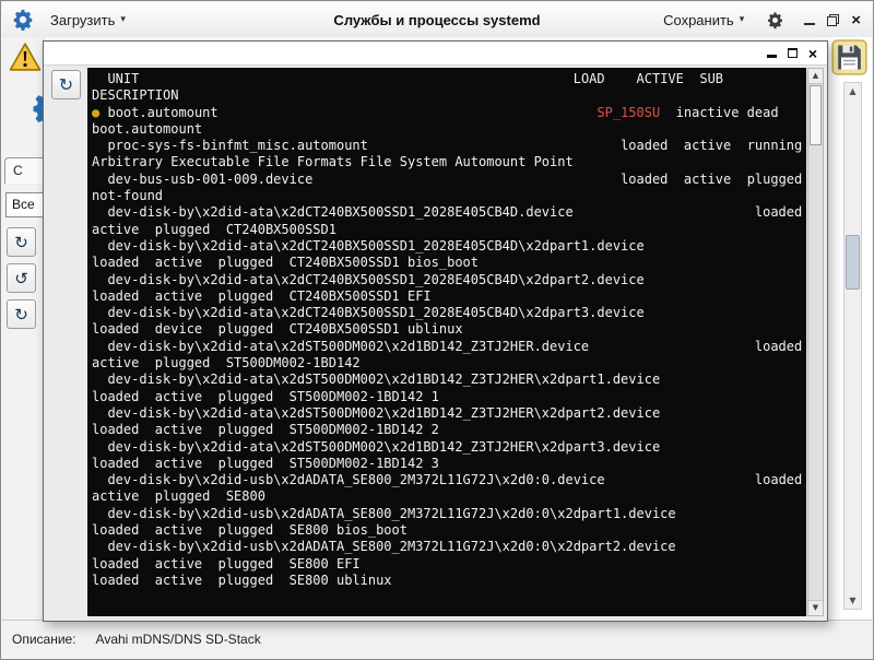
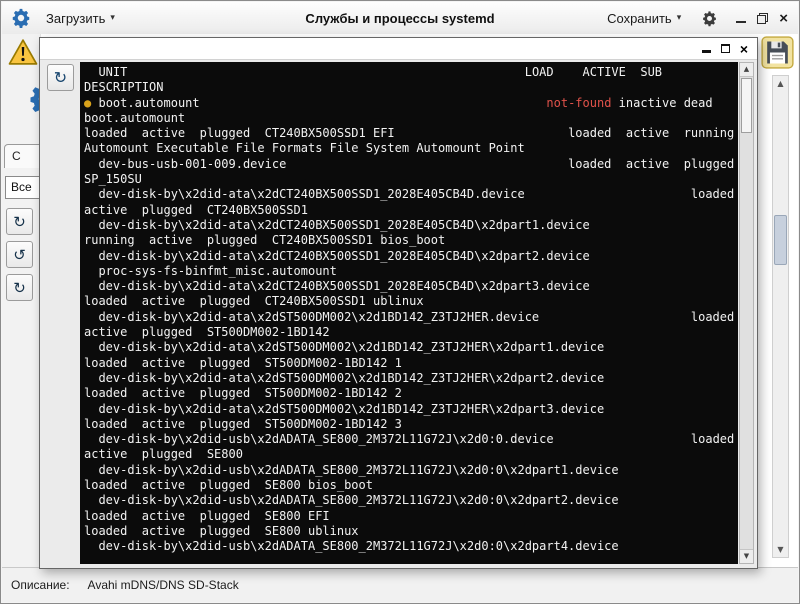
  Загрузить
  ▾
  Службы и процессы systemd
  Сохранить
  ▾
  ×
  С
  Все
  ↻
  ↺
  ↻
  ▲
  ▼
  Описание:
  Avahi mDNS/DNS SD-Stack
  ×
  ↻
  UNIT LOAD ACTIVE SUB
  DESCRIPTION
- ● boot.automount SP_150SU inactive dead
+ ● boot.automount not-found inactive dead
  boot.automount
- proc-sys-fs-binfmt_misc.automount loaded active running
+ loaded active plugged CT240BX500SSD1 EFI loaded active running
- Arbitrary Executable File Formats File System Automount Point
+ Automount Executable File Formats File System Automount Point
  dev-bus-usb-001-009.device loaded active plugged
- not-found
+ SP_150SU
  dev-disk-by\x2did-ata\x2dCT240BX500SSD1_2028E405CB4D.device loaded
  active plugged CT240BX500SSD1
  dev-disk-by\x2did-ata\x2dCT240BX500SSD1_2028E405CB4D\x2dpart1.device
- loaded active plugged CT240BX500SSD1 bios_boot
+ running active plugged CT240BX500SSD1 bios_boot
  dev-disk-by\x2did-ata\x2dCT240BX500SSD1_2028E405CB4D\x2dpart2.device
- loaded active plugged CT240BX500SSD1 EFI
+ proc-sys-fs-binfmt_misc.automount
  dev-disk-by\x2did-ata\x2dCT240BX500SSD1_2028E405CB4D\x2dpart3.device
- loaded device plugged CT240BX500SSD1 ublinux
+ loaded active plugged CT240BX500SSD1 ublinux
  dev-disk-by\x2did-ata\x2dST500DM002\x2d1BD142_Z3TJ2HER.device loaded
  active plugged ST500DM002-1BD142
  dev-disk-by\x2did-ata\x2dST500DM002\x2d1BD142_Z3TJ2HER\x2dpart1.device
  loaded active plugged ST500DM002-1BD142 1
  dev-disk-by\x2did-ata\x2dST500DM002\x2d1BD142_Z3TJ2HER\x2dpart2.device
  loaded active plugged ST500DM002-1BD142 2
  dev-disk-by\x2did-ata\x2dST500DM002\x2d1BD142_Z3TJ2HER\x2dpart3.device
  loaded active plugged ST500DM002-1BD142 3
  dev-disk-by\x2did-usb\x2dADATA_SE800_2M372L11G72J\x2d0:0.device loaded
  active plugged SE800
  dev-disk-by\x2did-usb\x2dADATA_SE800_2M372L11G72J\x2d0:0\x2dpart1.device
  loaded active plugged SE800 bios_boot
  dev-disk-by\x2did-usb\x2dADATA_SE800_2M372L11G72J\x2d0:0\x2dpart2.device
  loaded active plugged SE800 EFI
  loaded active plugged SE800 ublinux
+ dev-disk-by\x2did-usb\x2dADATA_SE800_2M372L11G72J\x2d0:0\x2dpart4.device
  ▲
  ▼
